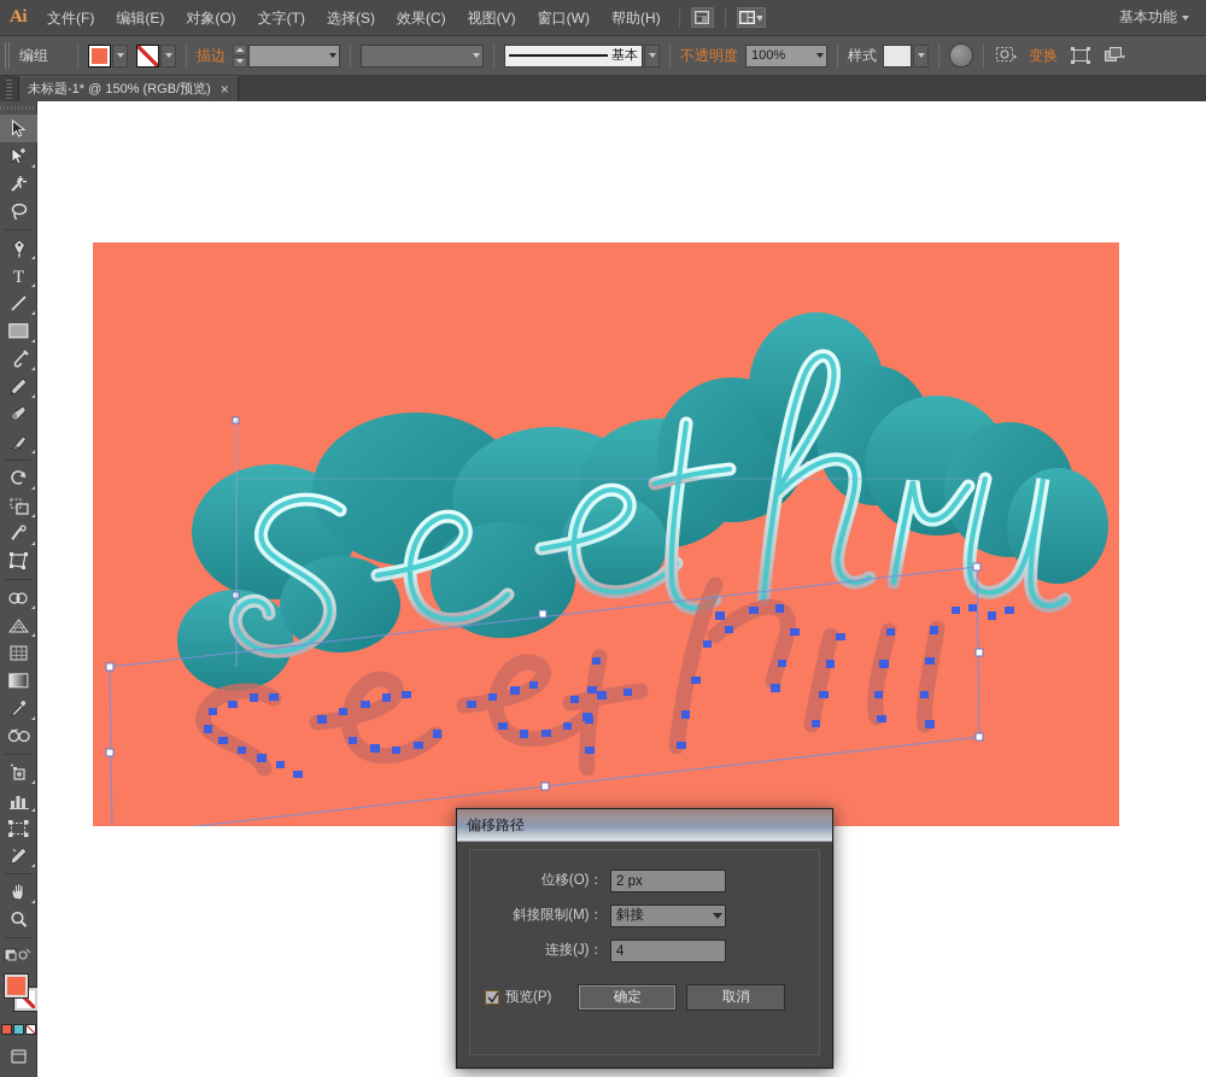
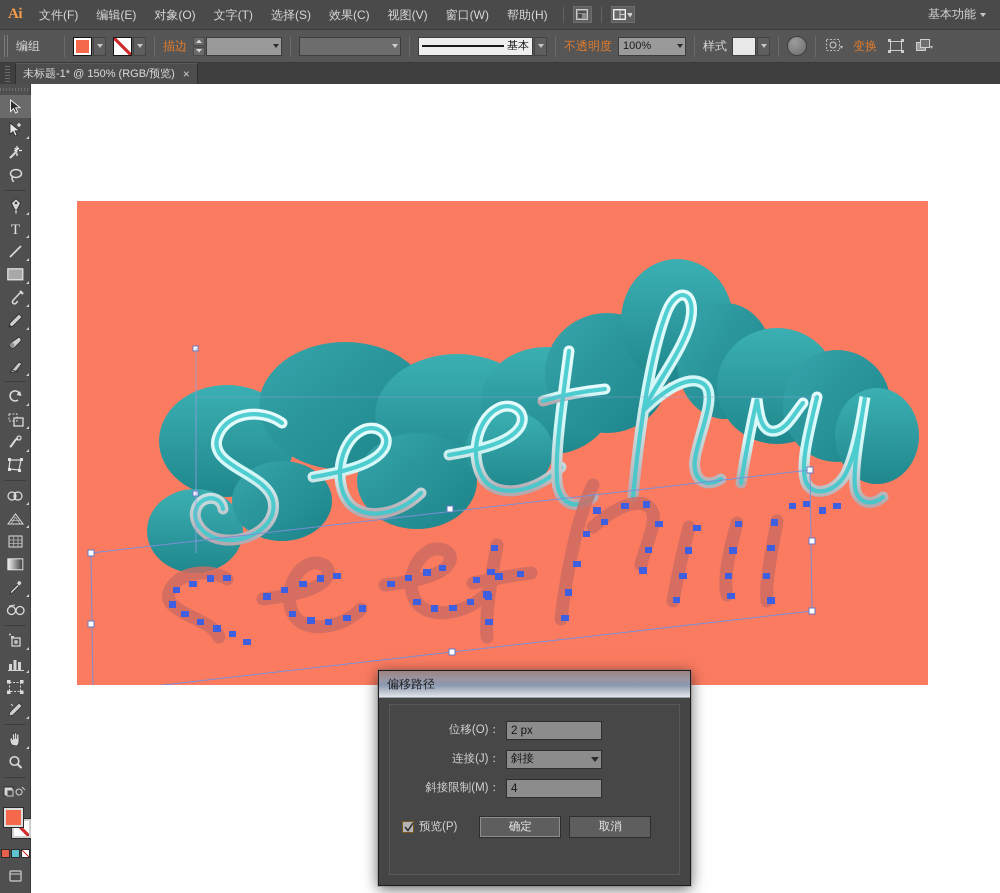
  Ai
  文件(F)
  编辑(E)
  对象(O)
  文字(T)
  选择(S)
  效果(C)
  视图(V)
  窗口(W)
  帮助(H)
  基本功能
  编组
  描边
  基本
  不透明度
  100%
  样式
  变换
  未标题-1* @ 150% (RGB/预览)
  ×
  T
  偏移路径
  位移(O)：
  2 px
- 斜接限制(M)：
+ 连接(J)：
  斜接
- 连接(J)：
+ 斜接限制(M)：
  4
  预览(P)
  确定
  取消
